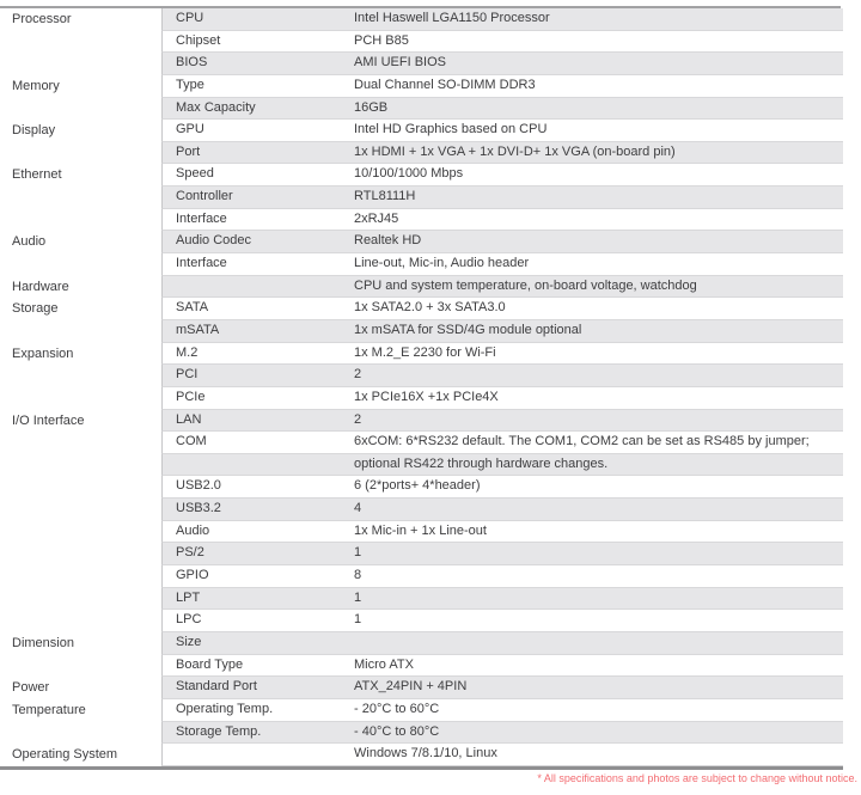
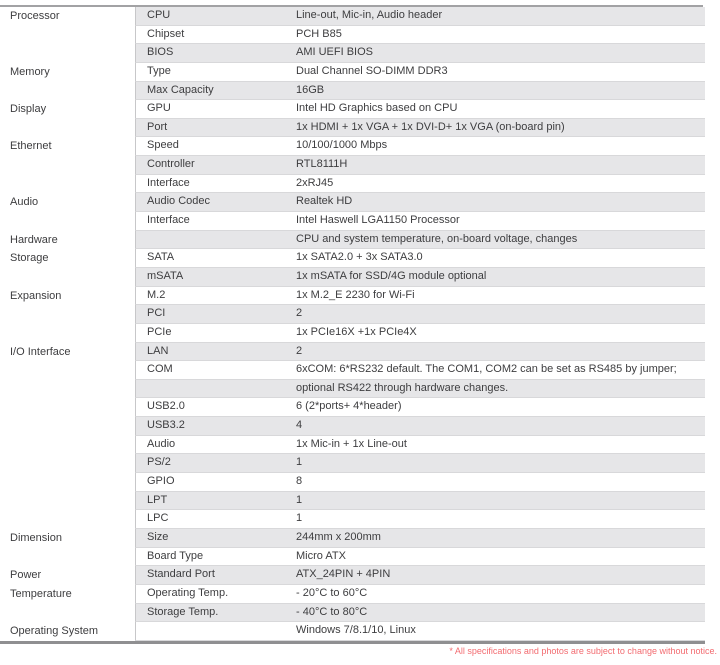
  Processor
  CPU
- Intel Haswell LGA1150 Processor
+ Line-out, Mic-in, Audio header
  Chipset
  PCH B85
  BIOS
  AMI UEFI BIOS
  Memory
  Type
  Dual Channel SO-DIMM DDR3
  Max Capacity
  16GB
  Display
  GPU
  Intel HD Graphics based on CPU
  Port
  1x HDMI + 1x VGA + 1x DVI-D+ 1x VGA (on-board pin)
  Ethernet
  Speed
  10/100/1000 Mbps
  Controller
  RTL8111H
  Interface
  2xRJ45
  Audio
  Audio Codec
  Realtek HD
  Interface
- Line-out, Mic-in, Audio header
+ Intel Haswell LGA1150 Processor
  Hardware
- CPU and system temperature, on-board voltage, watchdog
+ CPU and system temperature, on-board voltage, changes
  Storage
  SATA
  1x SATA2.0 + 3x SATA3.0
  mSATA
  1x mSATA for SSD/4G module optional
  Expansion
  M.2
  1x M.2_E 2230 for Wi-Fi
  PCI
  2
  PCIe
  1x PCIe16X +1x PCIe4X
  I/O Interface
  LAN
  2
  COM
  6xCOM: 6*RS232 default. The COM1, COM2 can be set as RS485 by jumper;
  optional RS422 through hardware changes.
  USB2.0
  6 (2*ports+ 4*header)
  USB3.2
  4
  Audio
  1x Mic-in + 1x Line-out
  PS/2
  1
  GPIO
  8
  LPT
  1
  LPC
  1
  Dimension
  Size
+ 244mm x 200mm
  Board Type
  Micro ATX
  Power
  Standard Port
  ATX_24PIN + 4PIN
  Temperature
  Operating Temp.
  - 20°C to 60°C
  Storage Temp.
  - 40°C to 80°C
  Operating System
  Windows 7/8.1/10, Linux
  * All specifications and photos are subject to change without notice.
